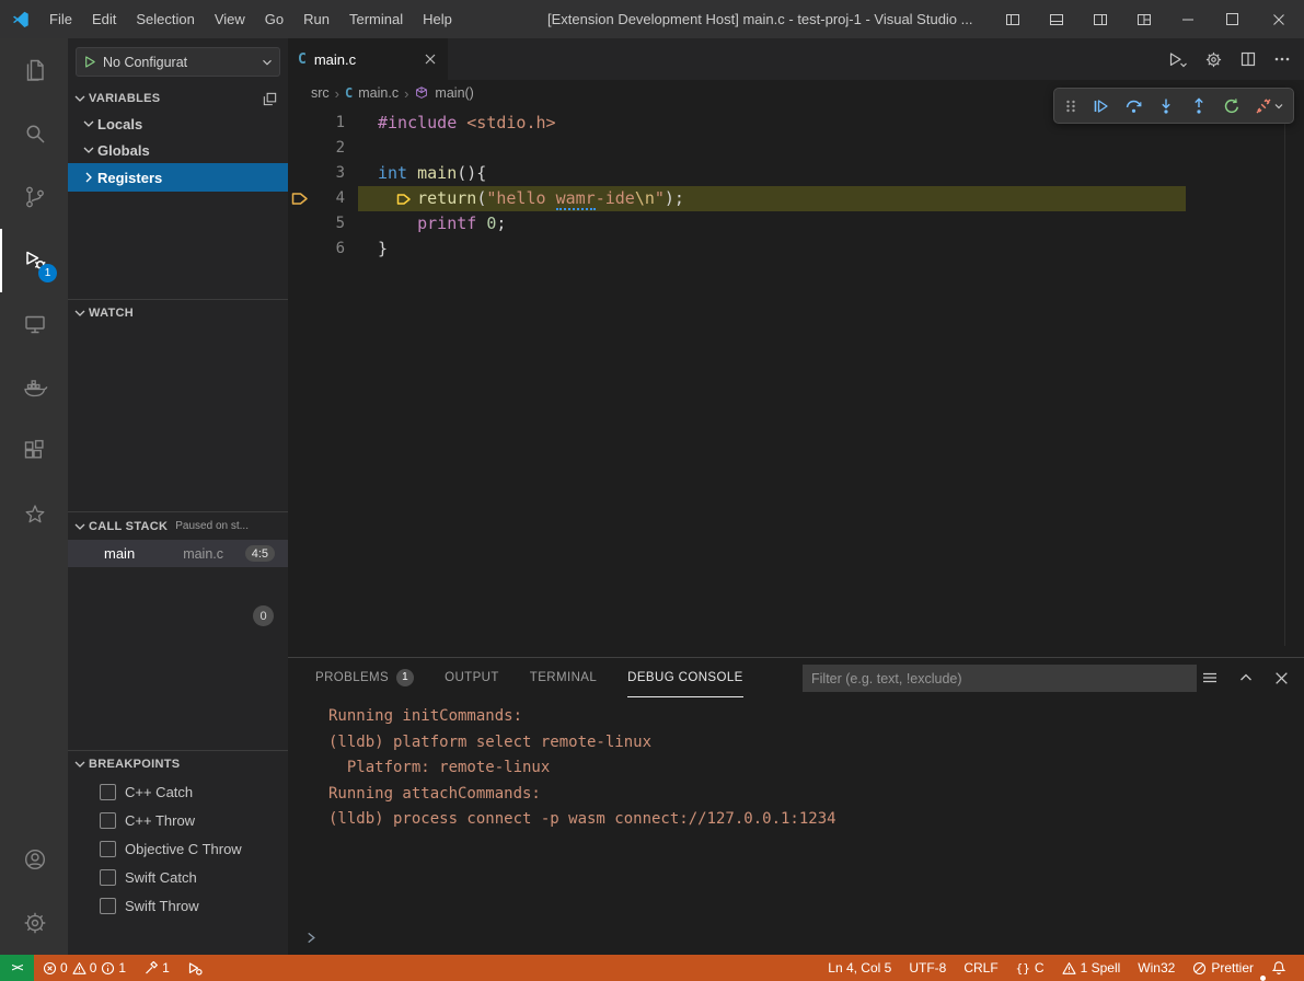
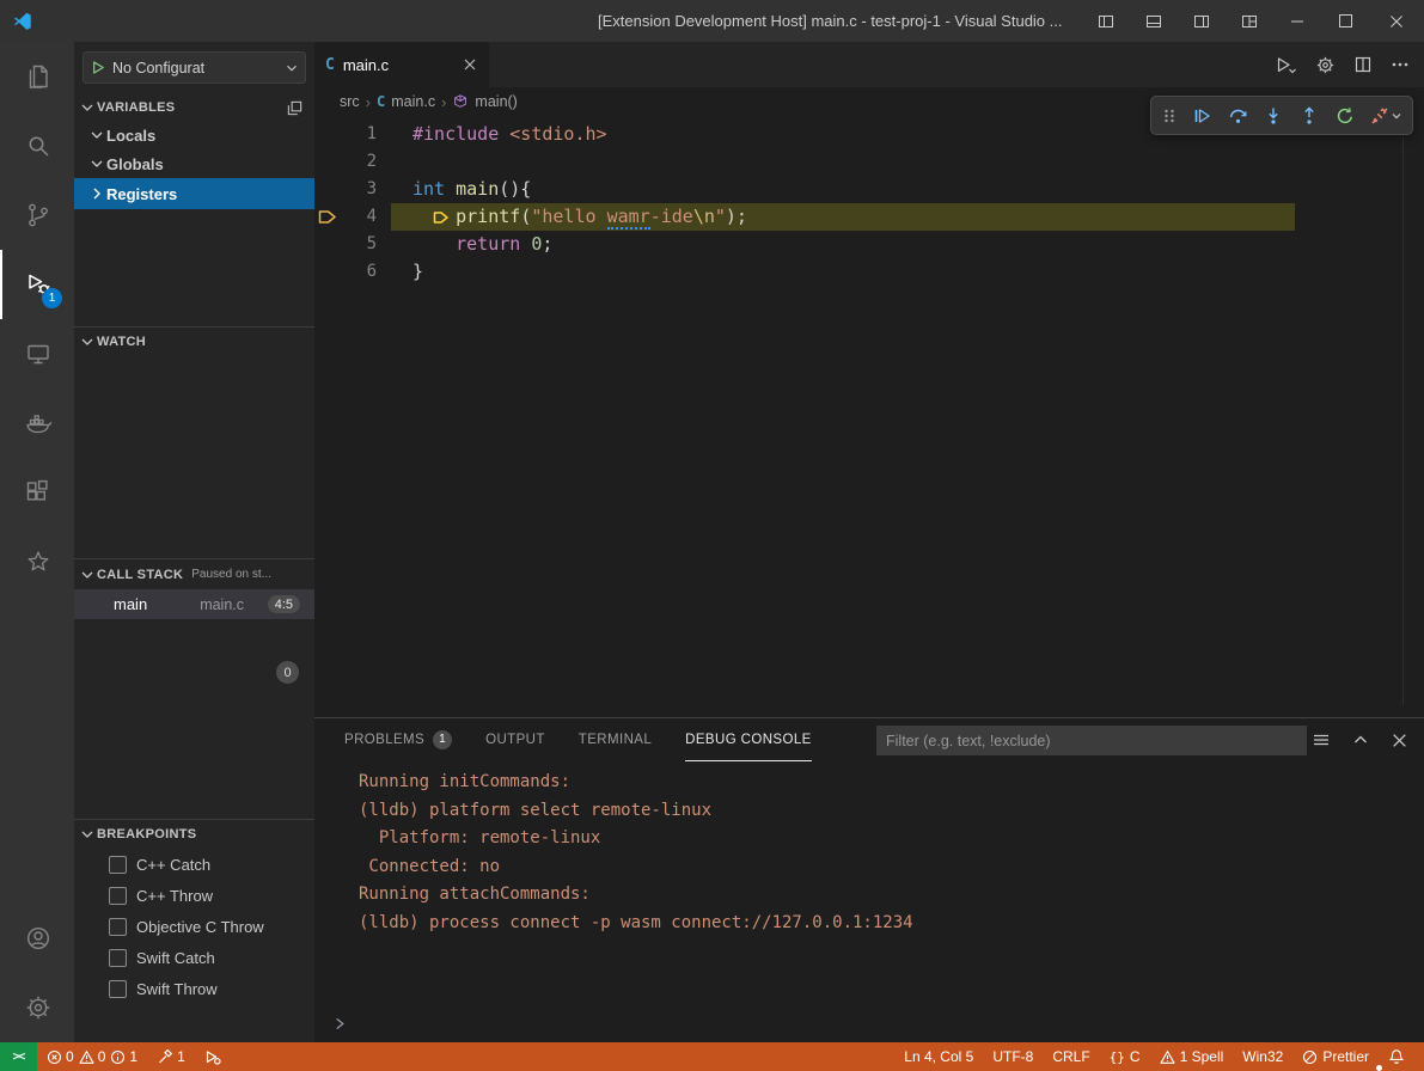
- File
- Edit
- Selection
- View
- Go
- Run
- Terminal
- Help
  [Extension Development Host] main.c - test-proj-1 - Visual Studio ...
  1
  No Configurat
  VARIABLES
  Locals
  Globals
  Registers
  WATCH
  CALL STACK
  Paused on st...
  main
  main.c
  4:5
  0
  BREAKPOINTS
  C++ Catch
  C++ Throw
  Objective C Throw
  Swift Catch
  Swift Throw
  C
  main.c
  src
  ›
  C
  main.c
  ›
  main()
  1
  #include <stdio.h>
  2
  3
  int main(){
  4
- return("hello wamr-ide\n");
+ printf("hello wamr-ide\n");
  5
- printf 0;
+ return 0;
  6
  }
  PROBLEMS
  1
  OUTPUT
  TERMINAL
  DEBUG CONSOLE
  Filter (e.g. text, !exclude)
  Running initCommands:
  (lldb) platform select remote-linux
  Platform: remote-linux
+ Connected: no
  Running attachCommands:
  (lldb) process connect -p wasm connect://127.0.0.1:1234
  ><
  0
  0
  1
  1
  Ln 4, Col 5
  UTF-8
  CRLF
  {}
  C
  1 Spell
  Win32
  Prettier
